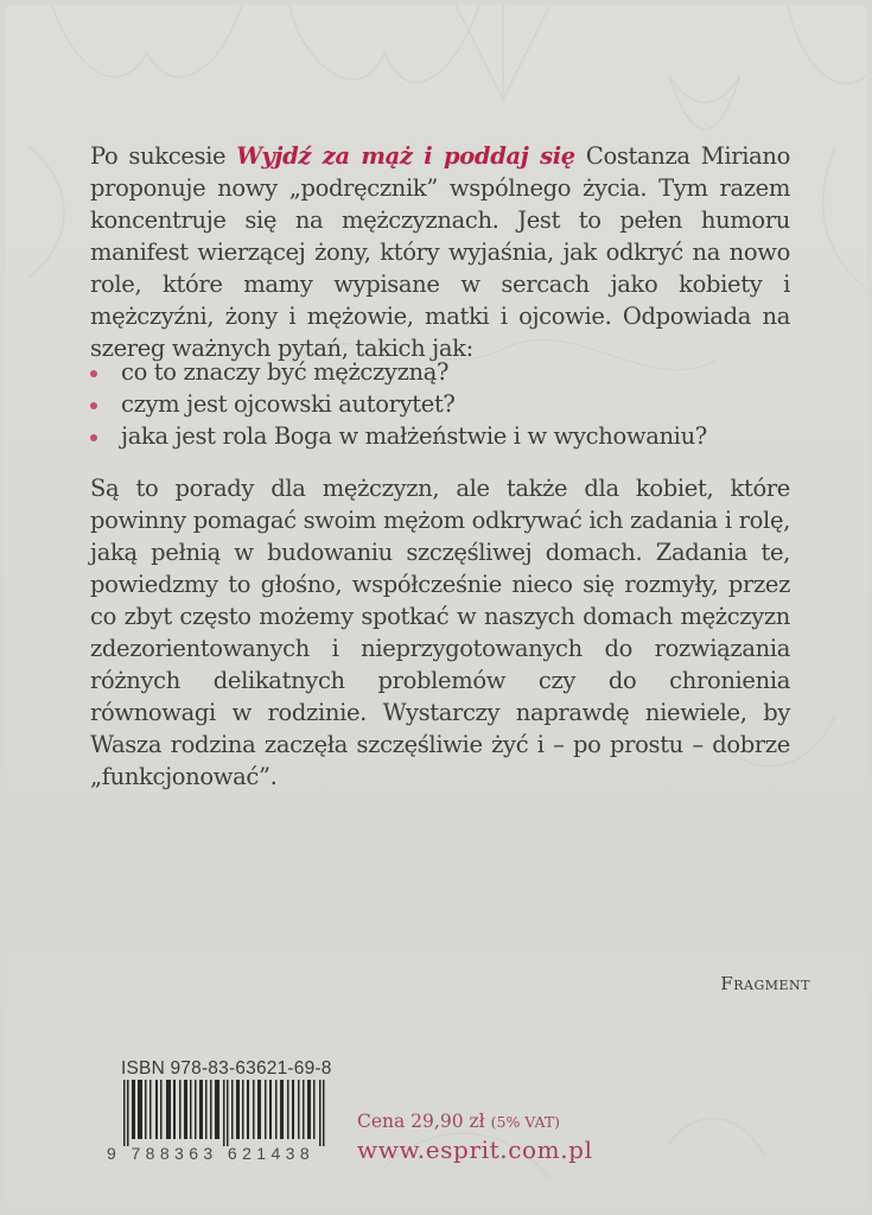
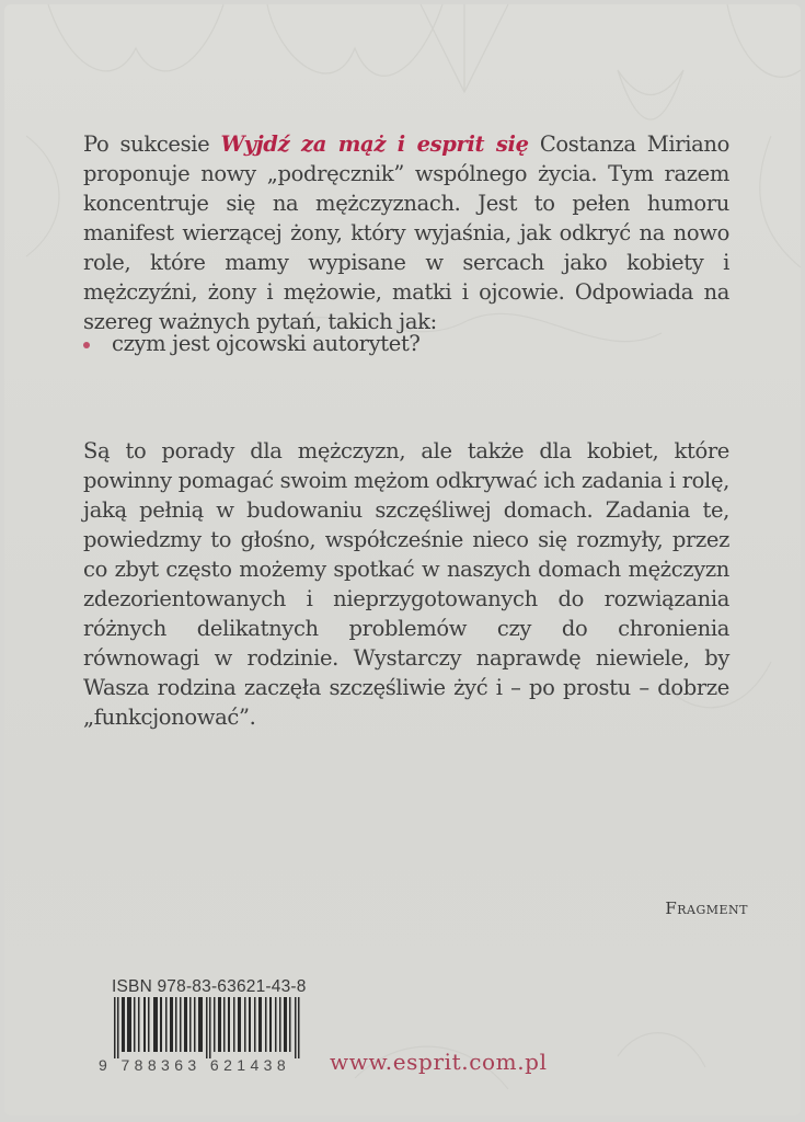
- Po sukcesie Wyjdź za mąż i poddaj się Costanza Miriano proponuje nowy „podręcznik” wspólnego życia. Tym razem koncentruje się na mężczyznach. Jest to pełen humoru manifest wierzącej żony, który wyjaśnia, jak odkryć na nowo role, które mamy wypisane w sercach jako kobiety i mężczyźni, żony i mężowie, matki i ojcowie. Odpowiada na szereg ważnych pytań, takich jak:
+ Po sukcesie Wyjdź za mąż i esprit się Costanza Miriano proponuje nowy „podręcznik” wspólnego życia. Tym razem koncentruje się na mężczyznach. Jest to pełen humoru manifest wierzącej żony, który wyjaśnia, jak odkryć na nowo role, które mamy wypisane w sercach jako kobiety i mężczyźni, żony i mężowie, matki i ojcowie. Odpowiada na szereg ważnych pytań, takich jak:
- co to znaczy być mężczyzną?
  czym jest ojcowski autorytet?
- jaka jest rola Boga w małżeństwie i w wychowaniu?
  Są to porady dla mężczyzn, ale także dla kobiet, które powinny pomagać swoim mężom odkrywać ich zadania i rolę, jaką pełnią w budowaniu szczęśliwej domach. Zadania te, powiedzmy to głośno, współcześnie nieco się rozmyły, przez co zbyt często możemy spotkać w naszych domach mężczyzn zdezorientowanych i nieprzygotowanych do rozwiązania różnych delikatnych problemów czy do chronienia równowagi w rodzinie. Wystarczy naprawdę niewiele, by Wasza rodzina zaczęła szczęśliwie żyć i – po prostu – dobrze „funkcjonować”.
  Fragment
- ISBN 978-83-63621-69-8
+ ISBN 978-83-63621-43-8
  9 788363 621438
- Cena 29,90 zł (5% VAT)
  www.esprit.com.pl
